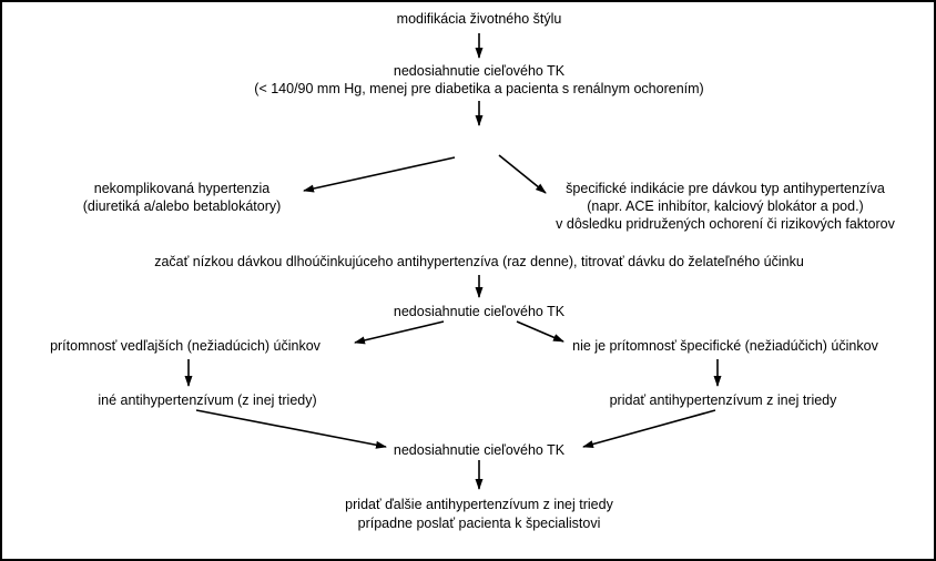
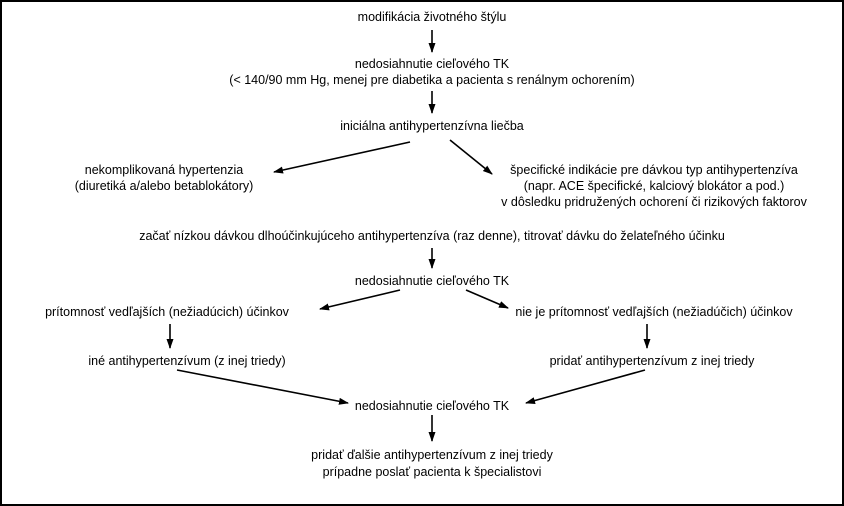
  modifikácia životného štýlu
  nedosiahnutie cieľového TK
  (< 140/90 mm Hg, menej pre diabetika a pacienta s renálnym ochorením)
+ iniciálna antihypertenzívna liečba
  nekomplikovaná hypertenzia
  (diuretiká a/alebo betablokátory)
  špecifické indikácie pre dávkou typ antihypertenzíva
- (napr. ACE inhibítor, kalciový blokátor a pod.)
+ (napr. ACE špecifické, kalciový blokátor a pod.)
  v dôsledku pridružených ochorení či rizikových faktorov
  začať nízkou dávkou dlhoúčinkujúceho antihypertenzíva (raz denne), titrovať dávku do želateľného účinku
  nedosiahnutie cieľového TK
  prítomnosť vedľajších (nežiadúcich) účinkov
- nie je prítomnosť špecifické (nežiadúčich) účinkov
+ nie je prítomnosť vedľajších (nežiadúčich) účinkov
  iné antihypertenzívum (z inej triedy)
  pridať antihypertenzívum z inej triedy
  nedosiahnutie cieľového TK
  pridať ďalšie antihypertenzívum z inej triedy
  prípadne poslať pacienta k špecialistovi
